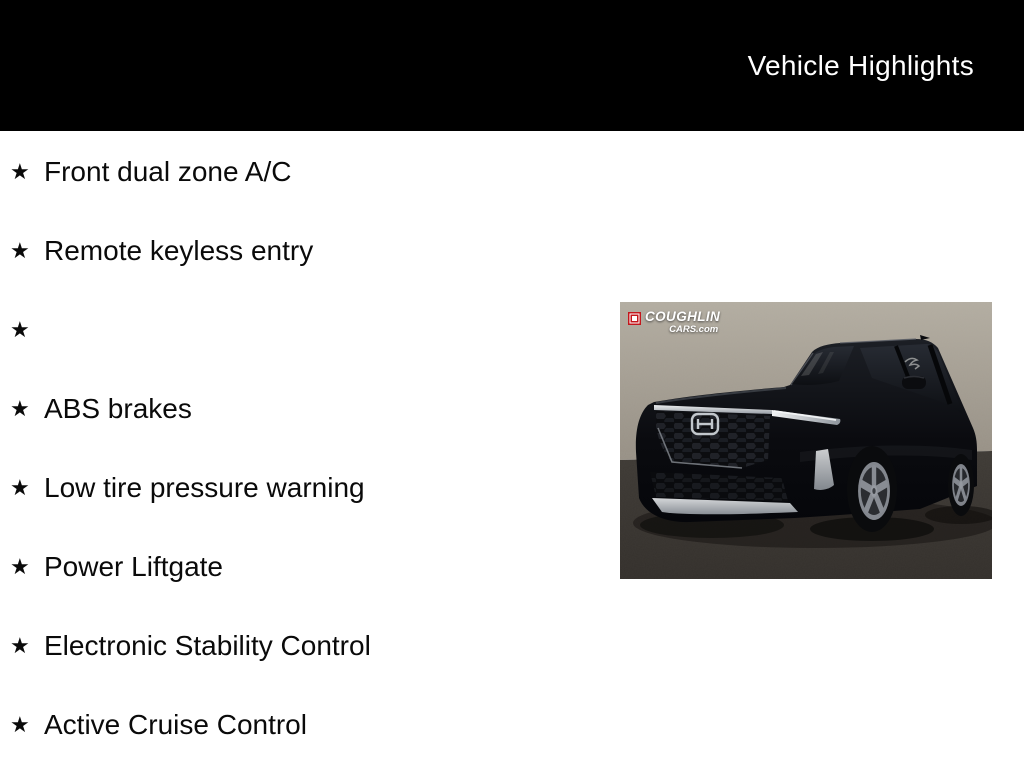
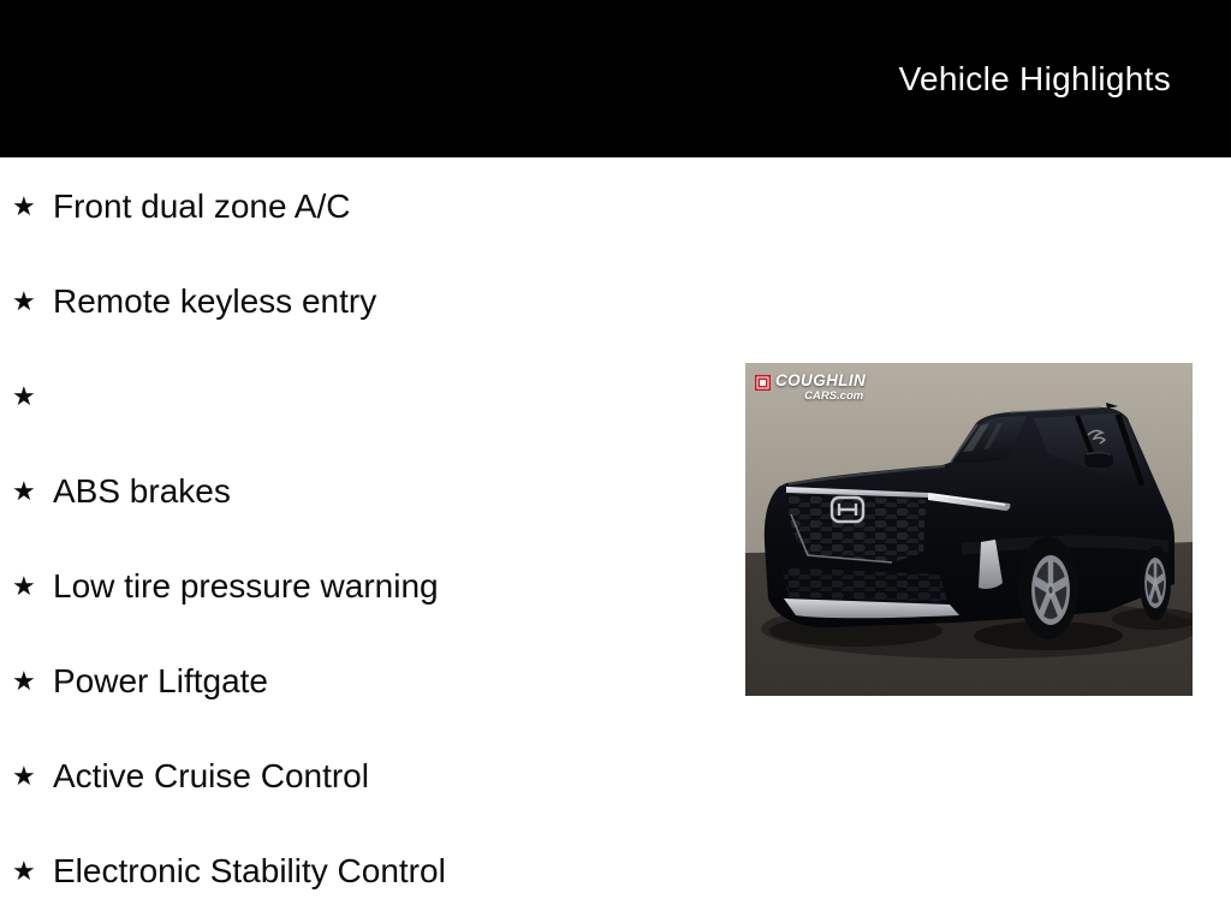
  Vehicle Highlights
  ★
  Front dual zone A/C
  ★
  Remote keyless entry
  ★
  ★
  ABS brakes
  ★
  Low tire pressure warning
  ★
  Power Liftgate
  ★
- Electronic Stability Control
+ Active Cruise Control
  ★
- Active Cruise Control
+ Electronic Stability Control
  COUGHLIN
  CARS.com
